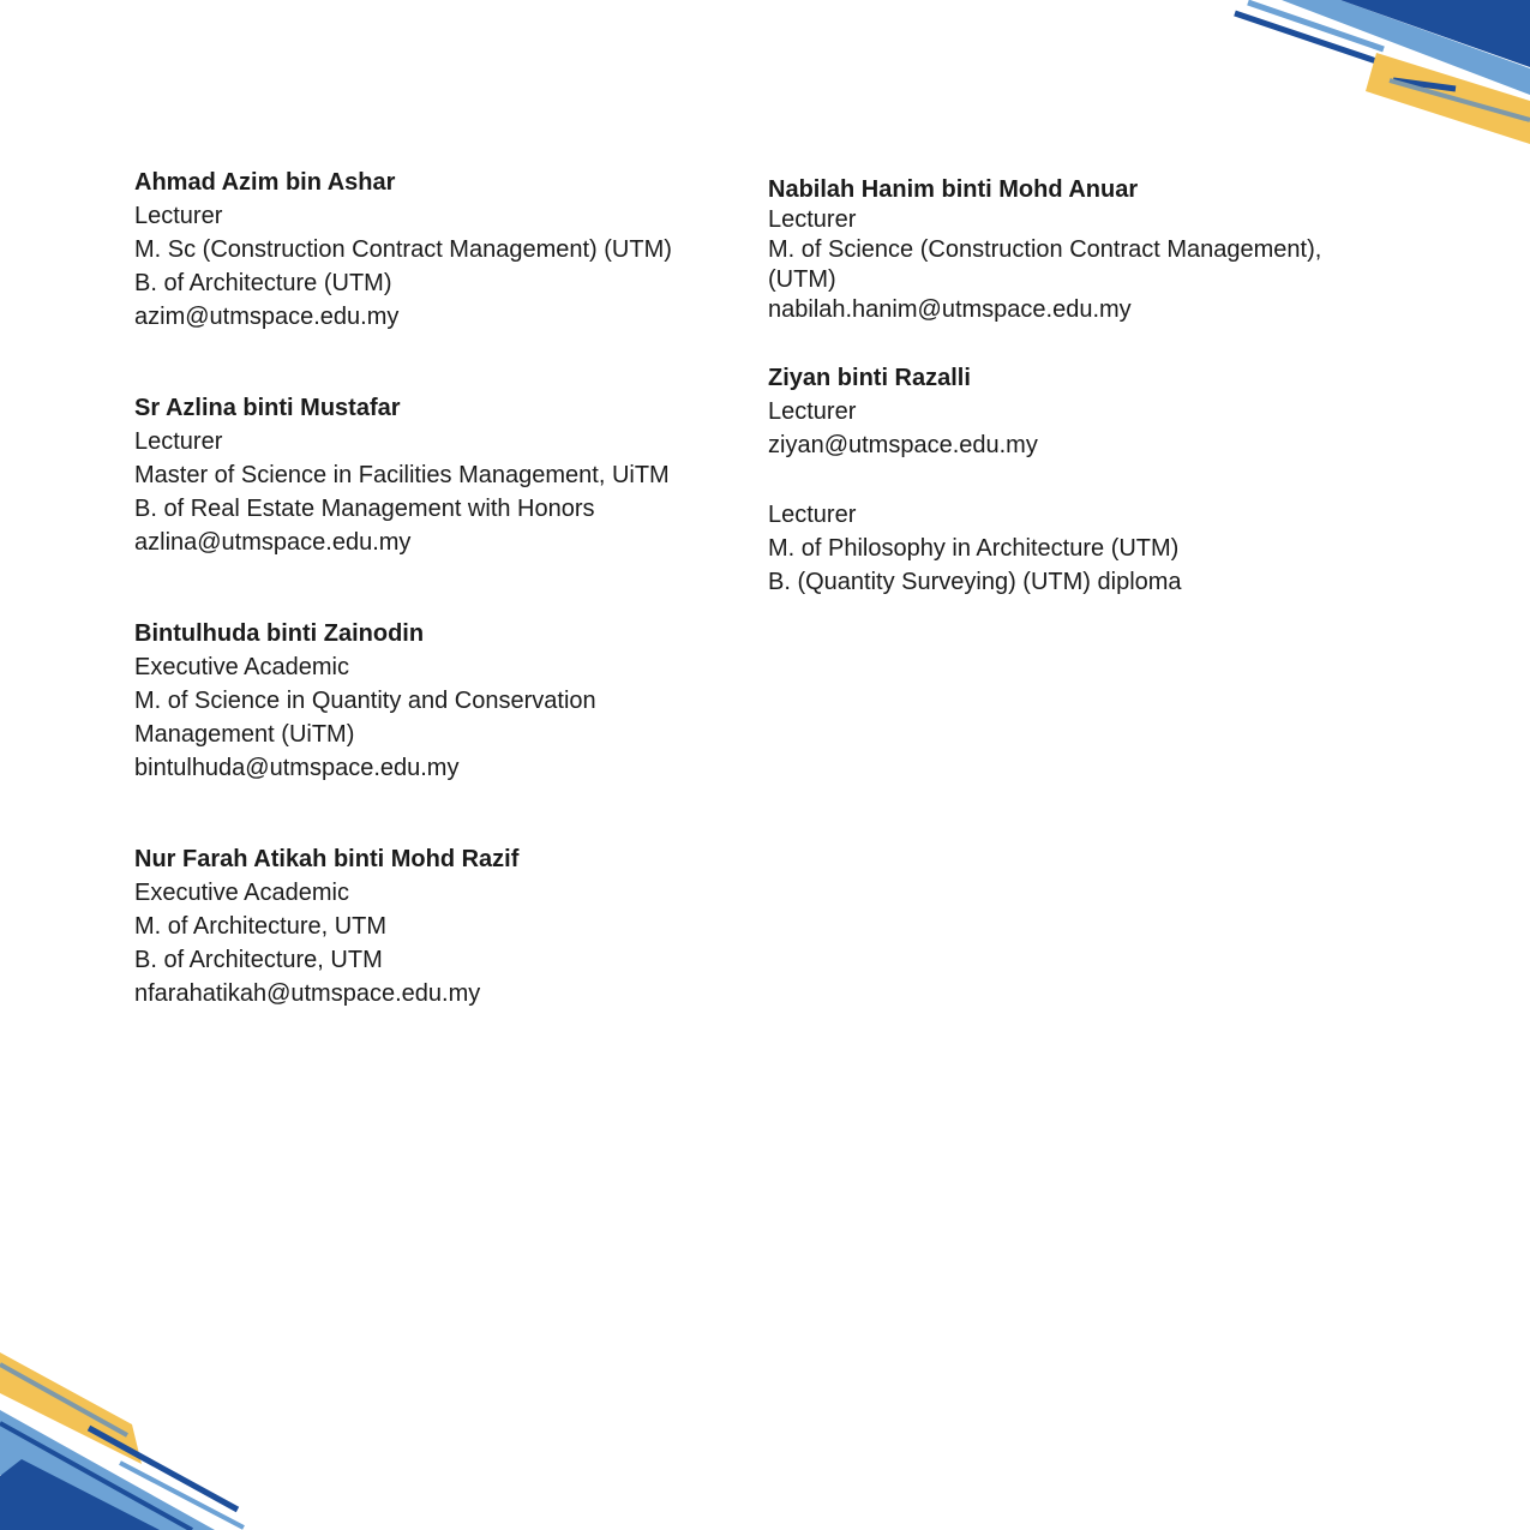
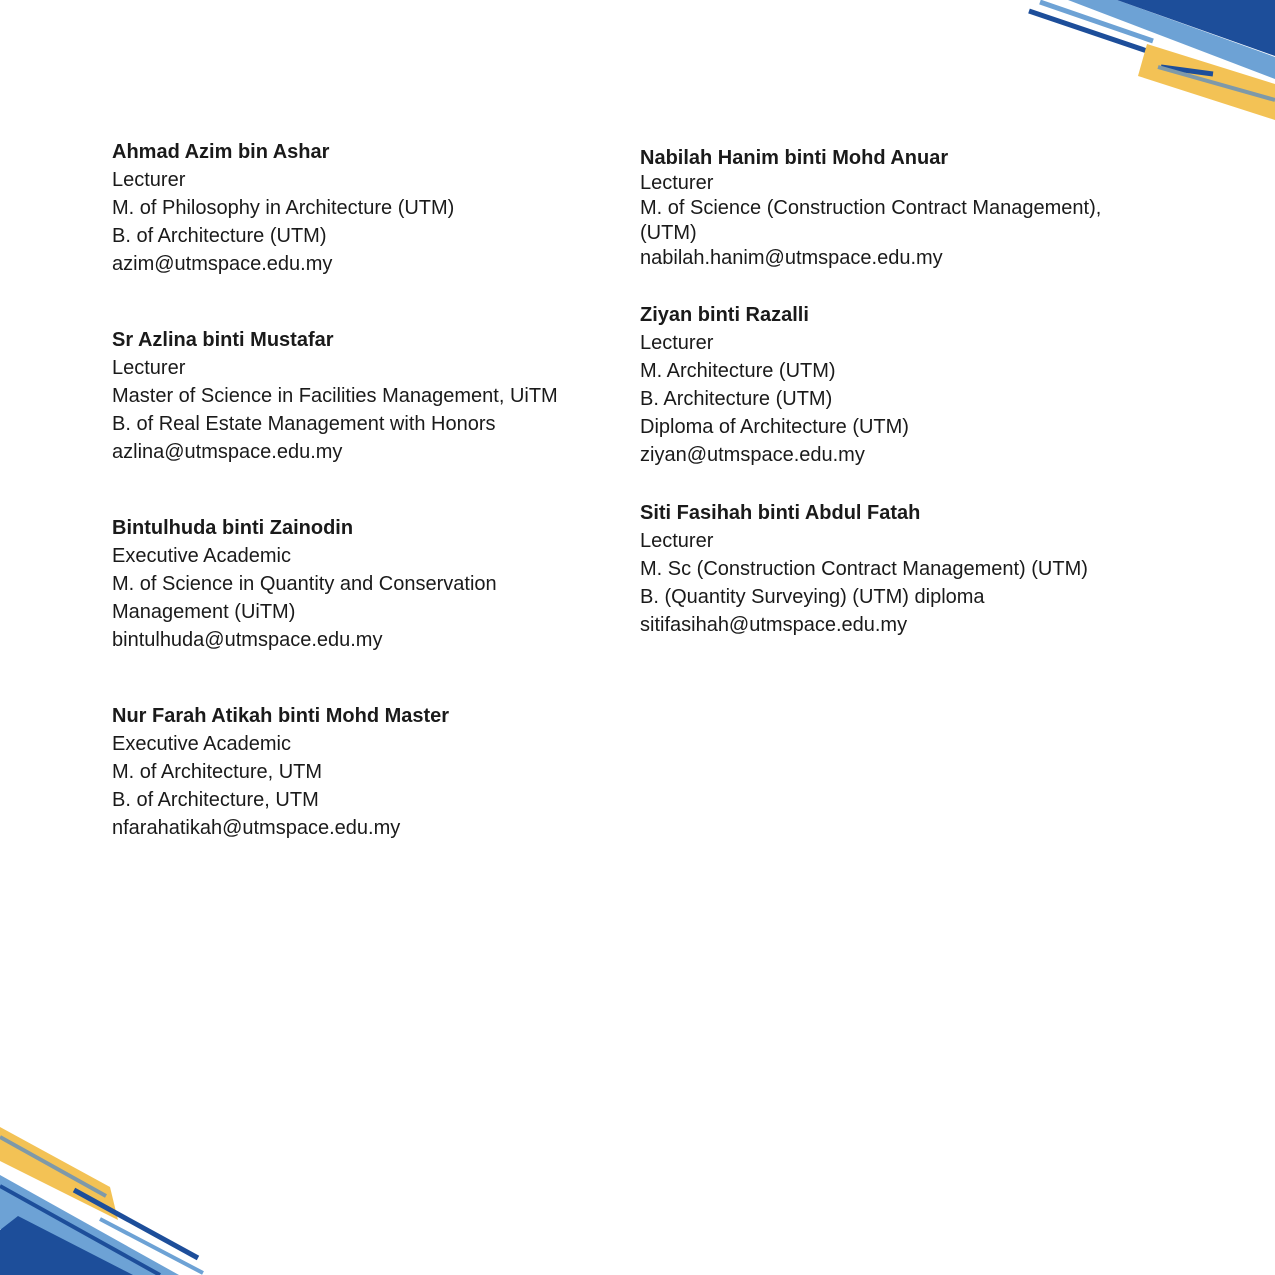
  Ahmad Azim bin Ashar
  Lecturer
- M. Sc (Construction Contract Management) (UTM)
+ M. of Philosophy in Architecture (UTM)
  B. of Architecture (UTM)
  azim@utmspace.edu.my
  Sr Azlina binti Mustafar
  Lecturer
  Master of Science in Facilities Management, UiTM
  B. of Real Estate Management with Honors
  azlina@utmspace.edu.my
  Bintulhuda binti Zainodin
  Executive Academic
  M. of Science in Quantity and Conservation Management (UiTM)
  bintulhuda@utmspace.edu.my
- Nur Farah Atikah binti Mohd Razif
+ Nur Farah Atikah binti Mohd Master
  Executive Academic
  M. of Architecture, UTM
  B. of Architecture, UTM
  nfarahatikah@utmspace.edu.my
  Nabilah Hanim binti Mohd Anuar
  Lecturer
  M. of Science (Construction Contract Management), (UTM)
  nabilah.hanim@utmspace.edu.my
  Ziyan binti Razalli
  Lecturer
+ M. Architecture (UTM)
+ B. Architecture (UTM)
+ Diploma of Architecture (UTM)
  ziyan@utmspace.edu.my
+ Siti Fasihah binti Abdul Fatah
  Lecturer
- M. of Philosophy in Architecture (UTM)
+ M. Sc (Construction Contract Management) (UTM)
  B. (Quantity Surveying) (UTM) diploma
+ sitifasihah@utmspace.edu.my
